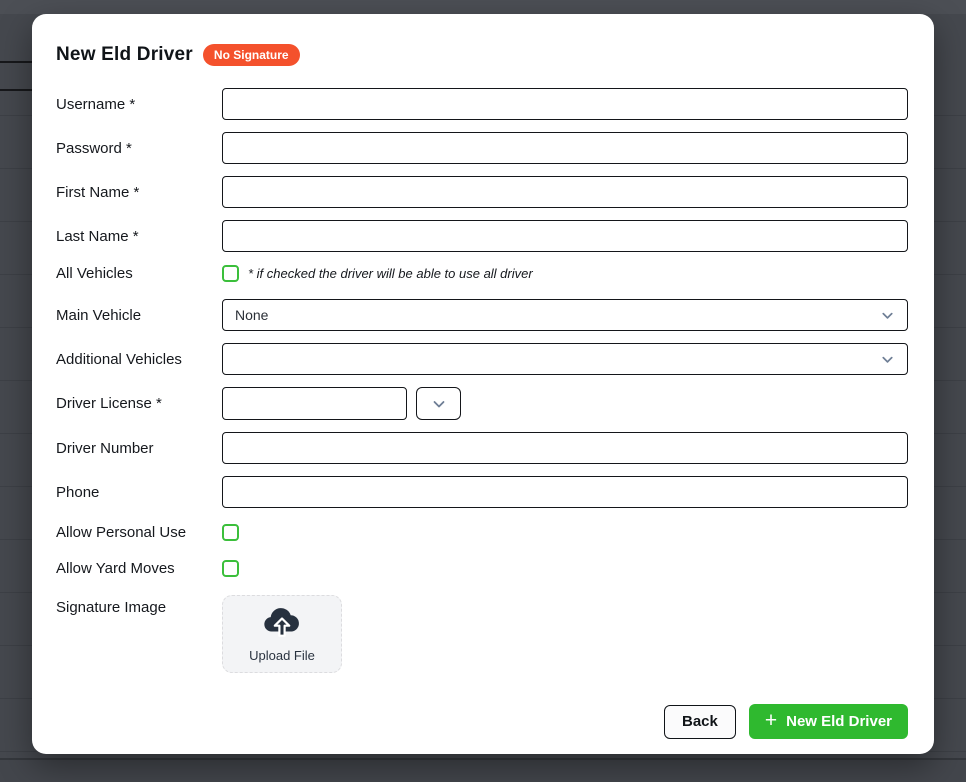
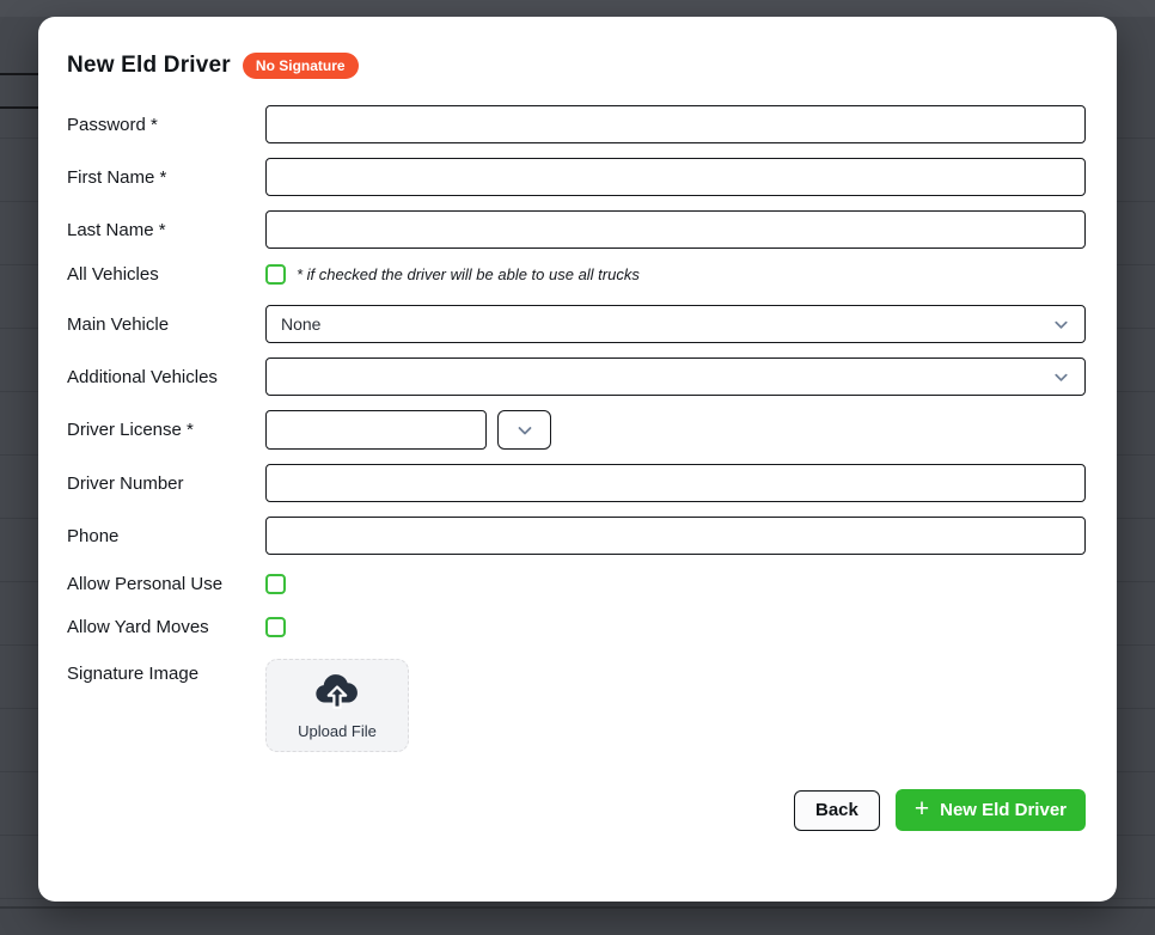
  New Eld Driver
  No Signature
- Username *
  Password *
  First Name *
  Last Name *
  All Vehicles
- * if checked the driver will be able to use all driver
+ * if checked the driver will be able to use all trucks
  Main Vehicle
  None
  Additional Vehicles
  Driver License *
  Driver Number
  Phone
  Allow Personal Use
  Allow Yard Moves
  Signature Image
  Upload File
  Back
  +
  New Eld Driver
